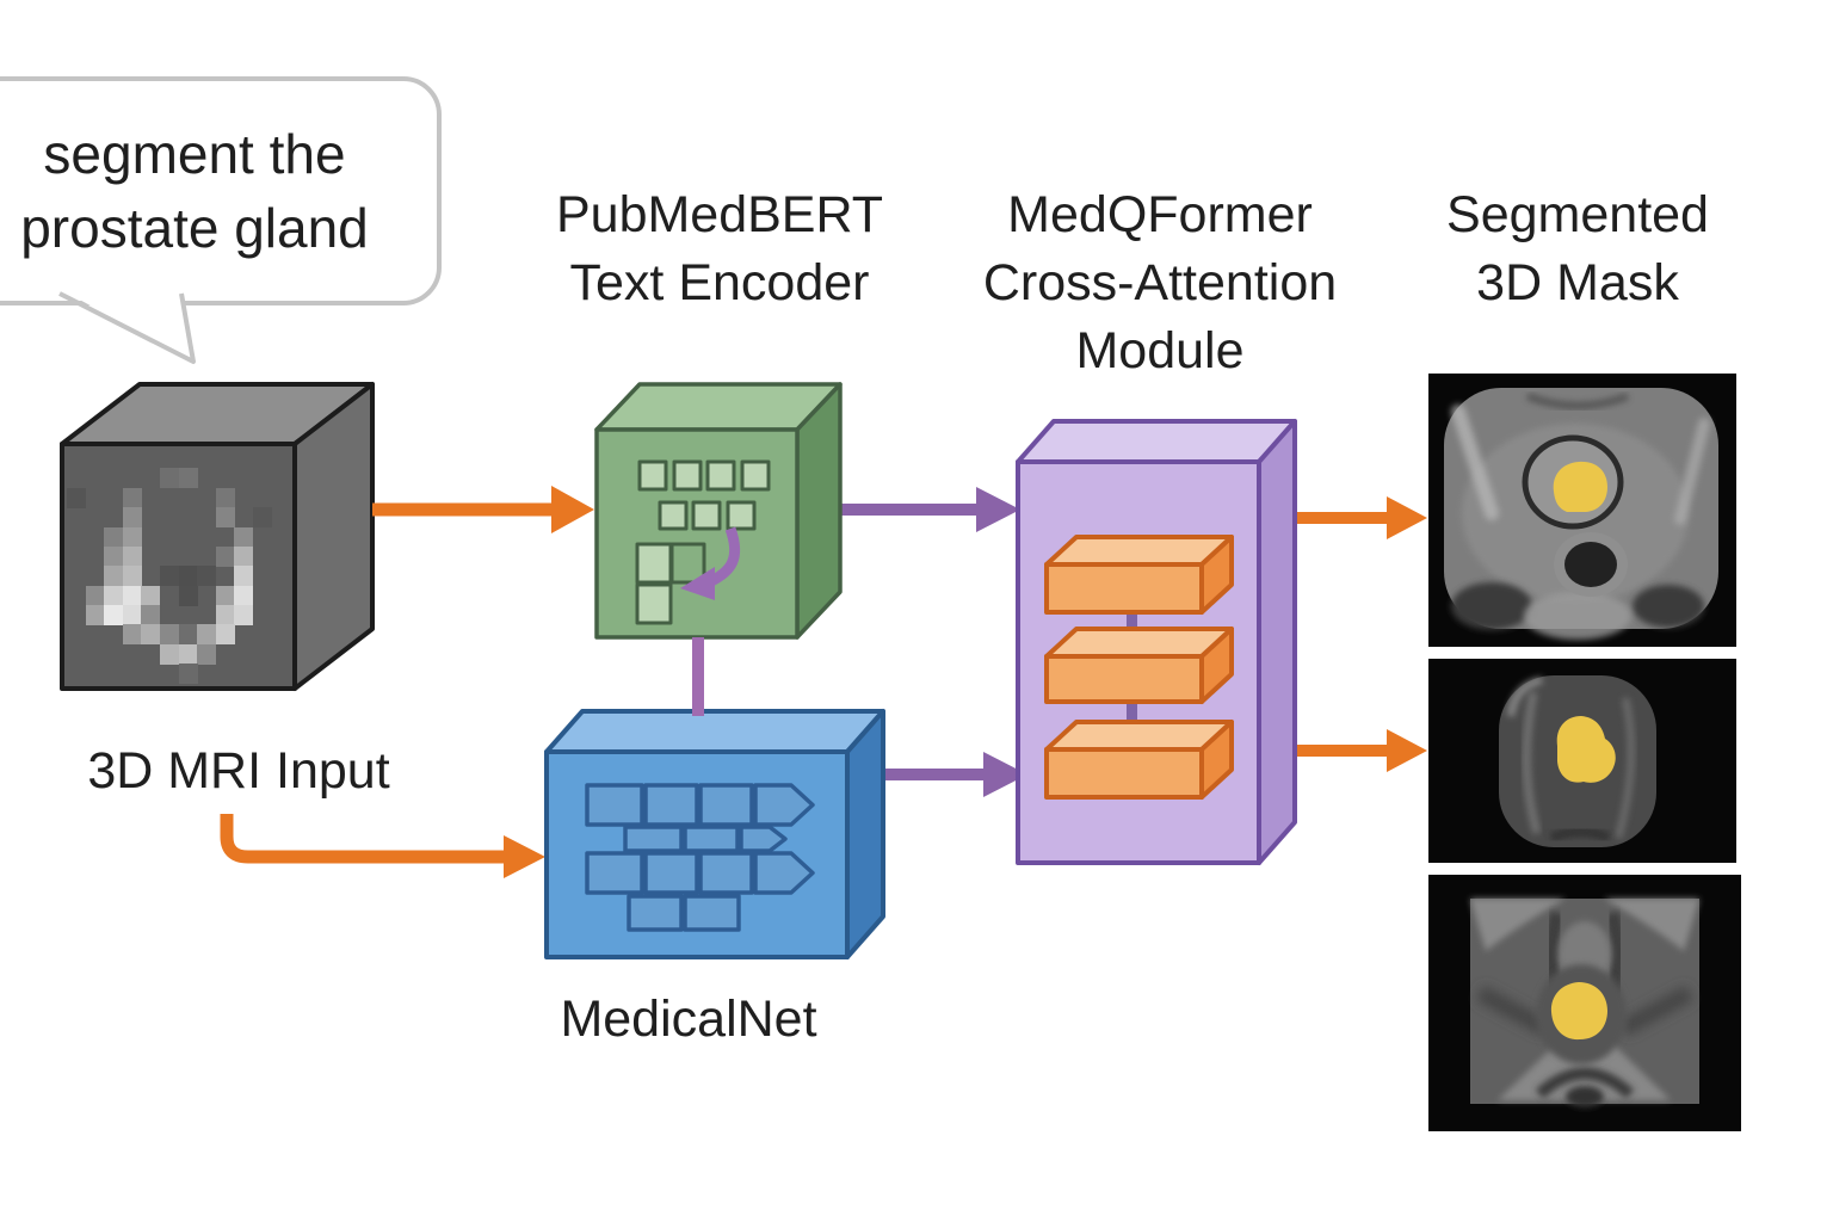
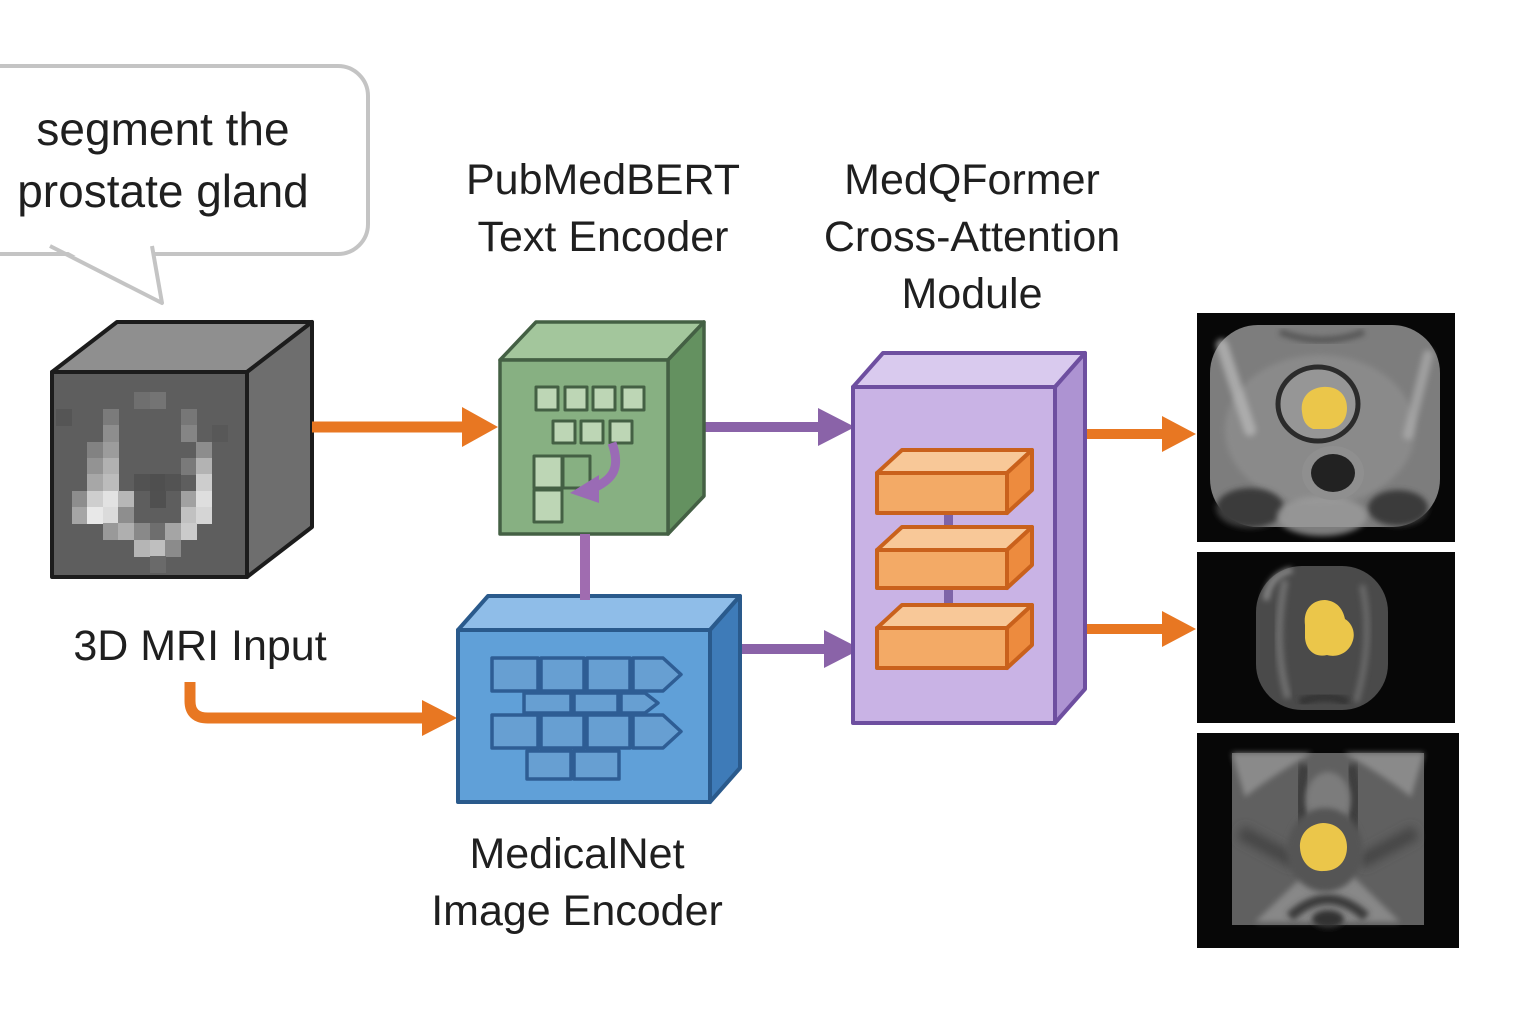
  segment the
  prostate gland
  3D MRI Input
  PubMedBERT
  Text Encoder
  MedicalNet
+ Image Encoder
  MedQFormer
  Cross-Attention
  Module
- Segmented
- 3D Mask
